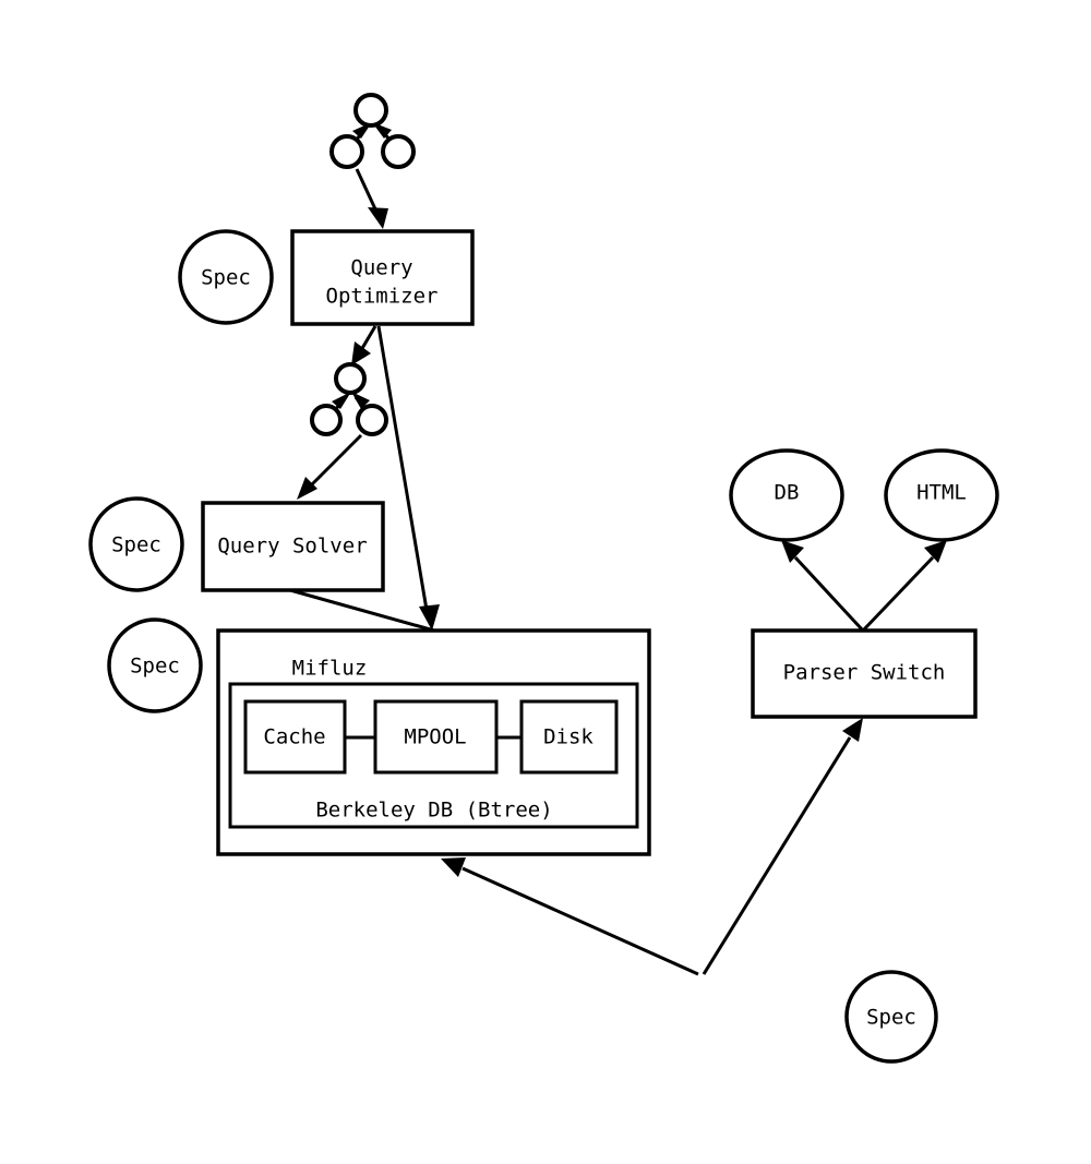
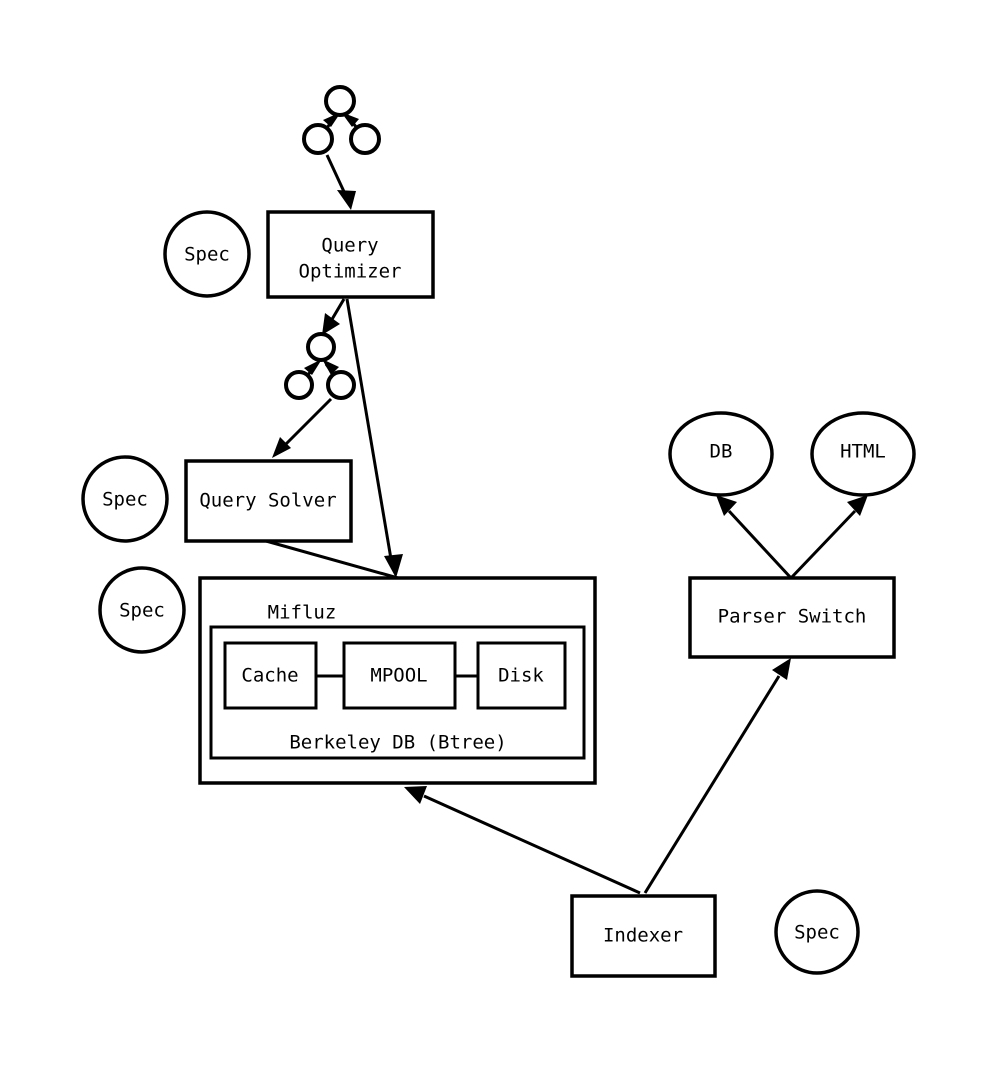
  Spec
  Query
  Optimizer
  Spec
  Query Solver
  Spec
  Mifluz
  Berkeley DB (Btree)
  Cache
  MPOOL
  Disk
  DB
  HTML
  Parser Switch
+ Indexer
  Spec
